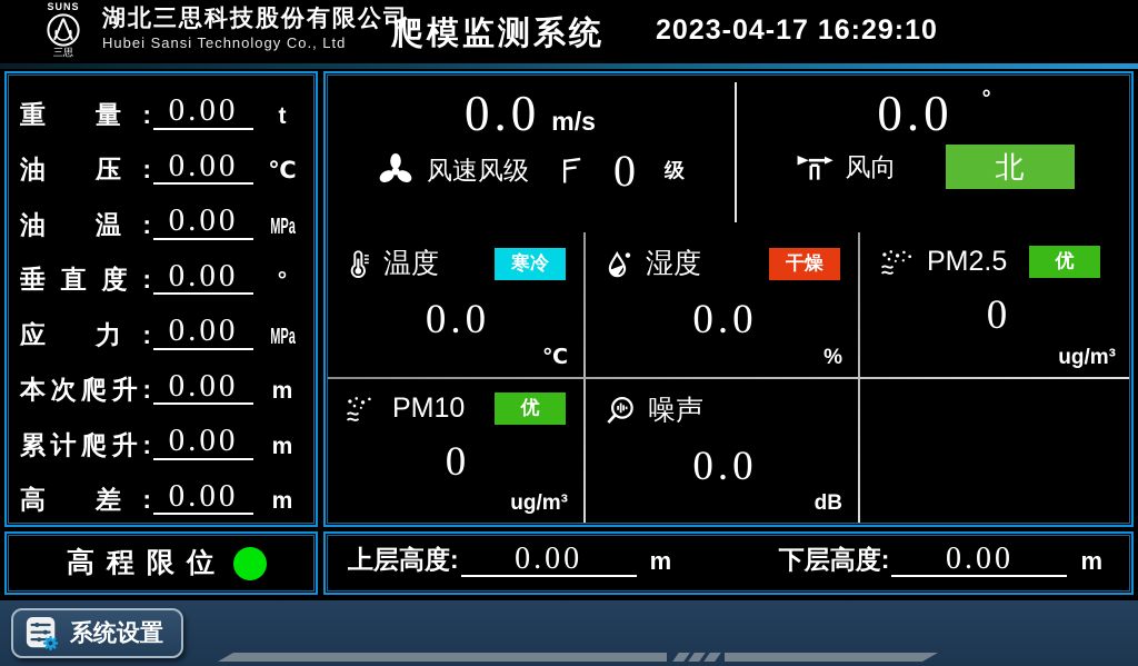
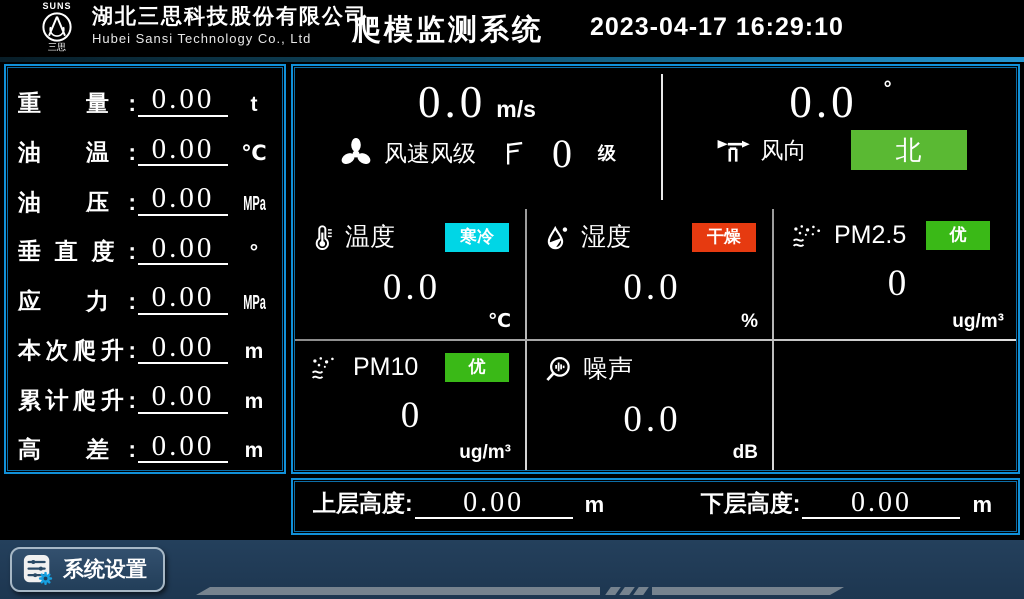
  SUNS
  三思
  湖北三思科技股份有限公司
  Hubei Sansi Technology Co., Ltd
  爬模监测系统
  2023-04-17 16:29:10
  重 量:
  0.00
  t
- 油 压:
+ 油 温:
  0.00
  ℃
- 油 温:
+ 油 压:
  0.00
  MPa
  垂直度:
  0.00
  °
  应 力:
  0.00
  MPa
  本次爬升:
  0.00
  m
  累计爬升:
  0.00
  m
  高 差:
  0.00
  m
  0.0 m/s
  风速风级
  0
  级
  0.0 °
  风向
  北
  温度
  寒冷
  0.0
  ℃
  湿度
  干燥
  0.0
  %
  PM2.5
  优
  0
  ug/m³
  PM10
  优
  0
  ug/m³
  噪声
  0.0
  dB
- 高程限位
  上层高度:
  0.00
  m
  下层高度:
  0.00
  m
  系统设置
